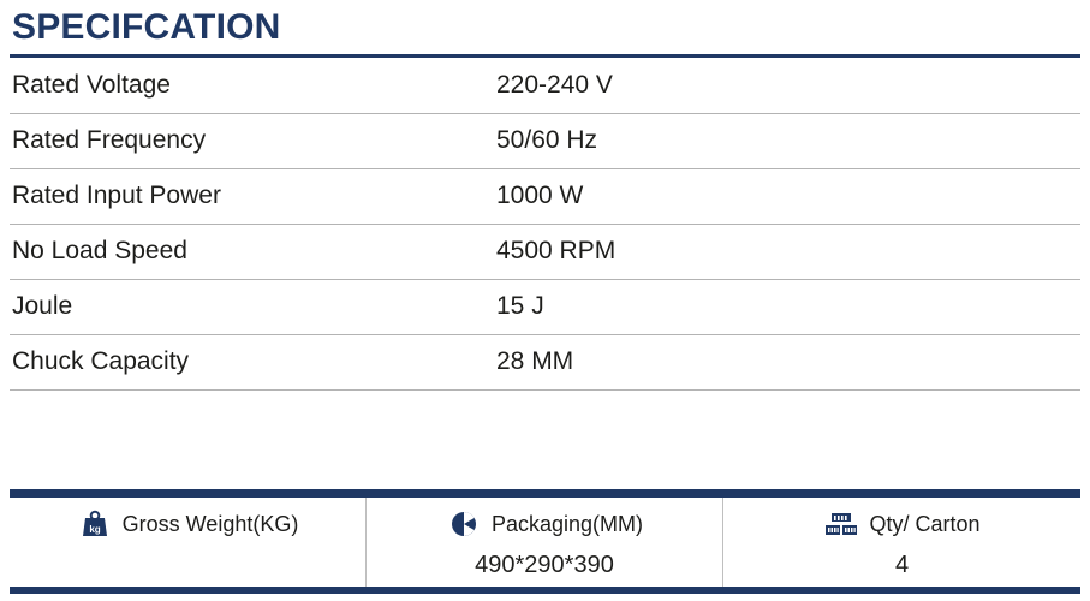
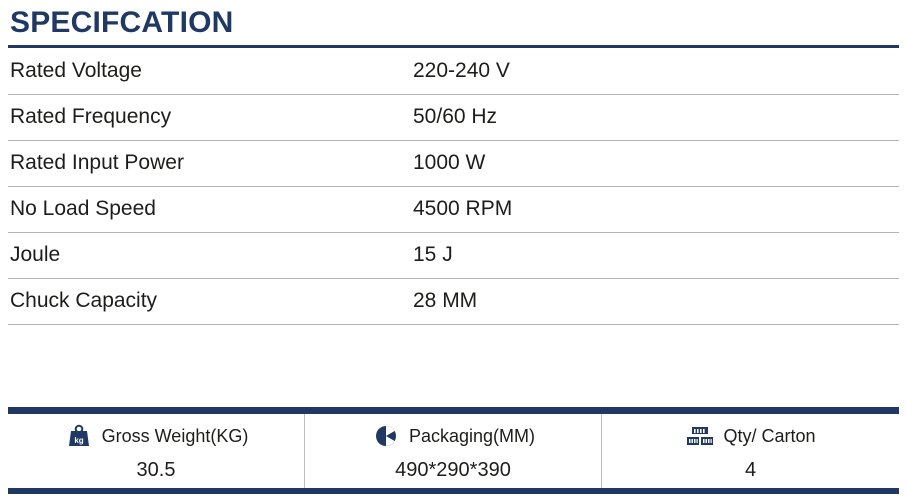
  SPECIFCATION
  Rated Voltage	220-240 V
  Rated Frequency	50/60 Hz
  Rated Input Power	1000 W
  No Load Speed	4500 RPM
  Joule	15 J
  Chuck Capacity	28 MM
  kg
  Gross Weight(KG)
+ 30.5
  Packaging(MM)
  490*290*390
  Qty/ Carton
  4
